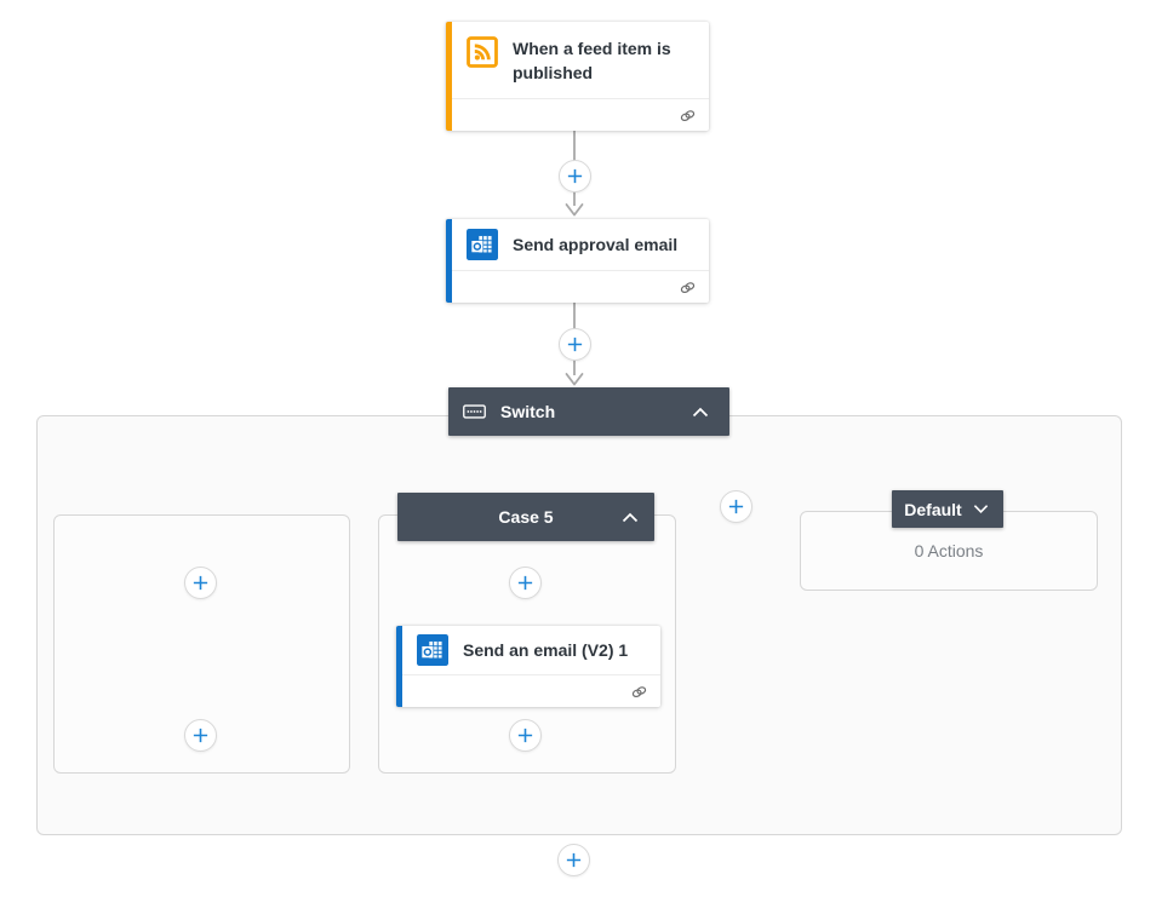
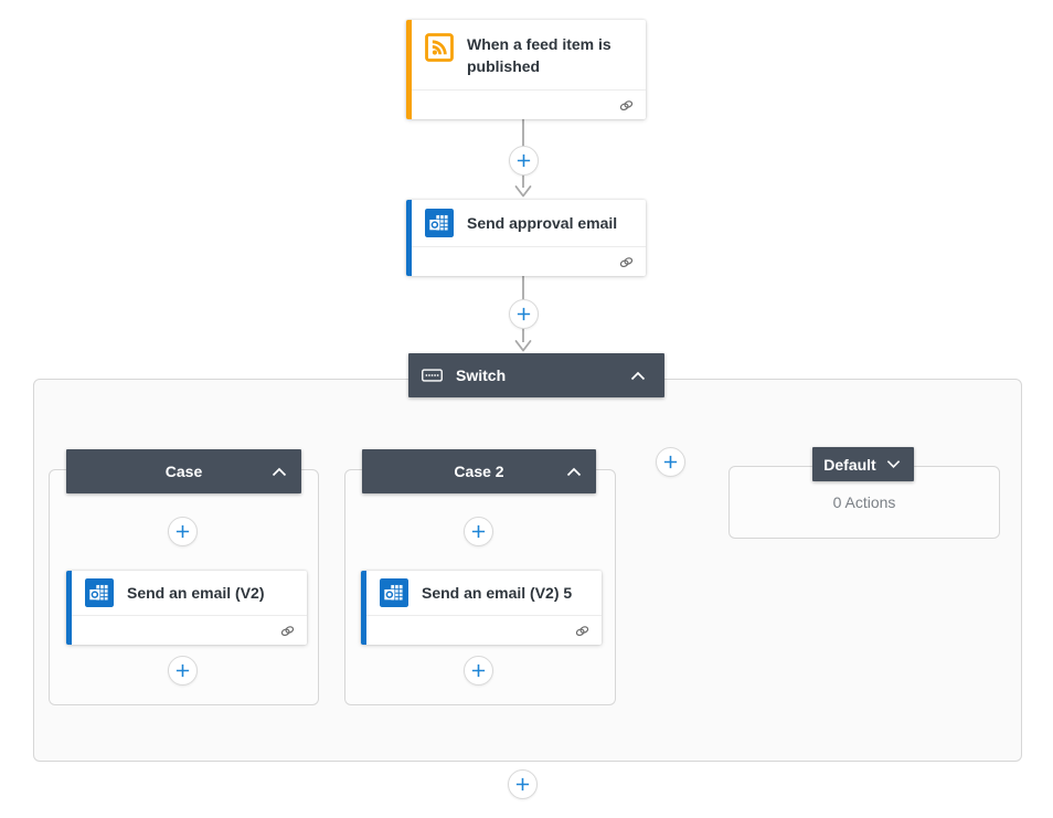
  0 Actions
  When a feed item is published
  Send approval email
  Switch
+ Case
- Case 5
+ Case 2
  Default
+ Send an email (V2)
- Send an email (V2) 1
+ Send an email (V2) 5
